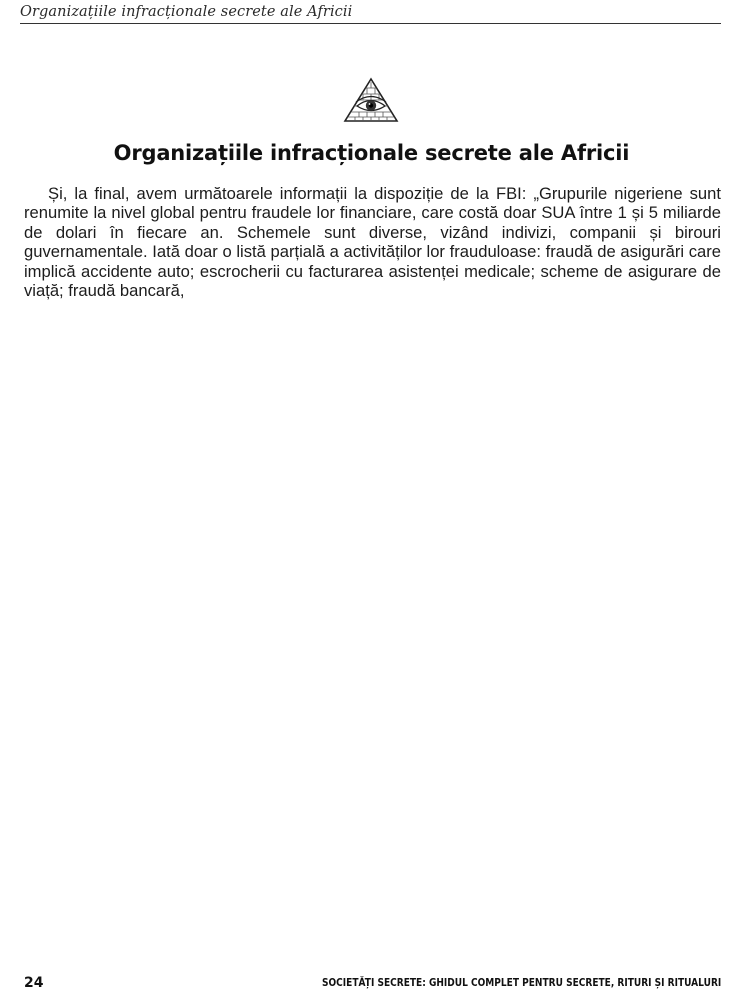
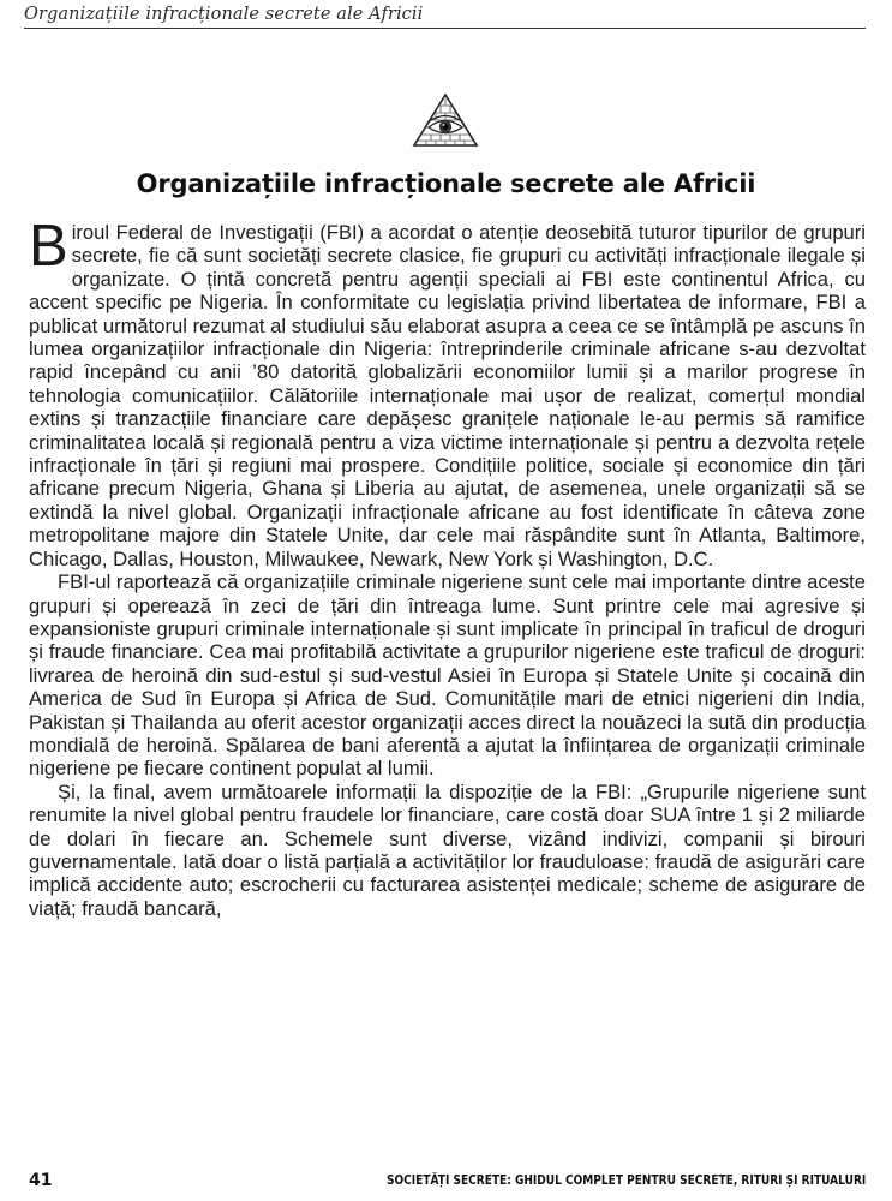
  Organizațiile infracționale secrete ale Africii
  Organizațiile infracționale secrete ale Africii
+ B
+ iroul Federal de Investigații (FBI) a acordat o atenție deosebită tuturor tipurilor de grupuri secrete, fie că sunt societăți secrete clasice, fie grupuri cu activități infracționale ilegale și organizate. O țintă concretă pentru agenții speciali ai FBI este continentul Africa, cu accent specific pe Nigeria. În conformitate cu legislația privind libertatea de informare, FBI a publicat următorul rezumat al studiului său elaborat asupra a ceea ce se întâmplă pe ascuns în lumea organizațiilor infracționale din Nigeria: întreprinderile criminale africane s-au dezvoltat rapid începând cu anii ’80 datorită globalizării economiilor lumii și a marilor progrese în tehnologia comunicațiilor. Călătoriile internaționale mai ușor de realizat, comerțul mondial extins și tranzacțiile financiare care depășesc granițele naționale le-au permis să ramifice criminalitatea locală și regională pentru a viza victime internaționale și pentru a dezvolta rețele infracționale în țări și regiuni mai prospere. Condițiile politice, sociale și economice din țări africane precum Nigeria, Ghana și Liberia au ajutat, de asemenea, unele organizații să se extindă la nivel global. Organizații infracționale africane au fost identificate în câteva zone metropolitane majore din Statele Unite, dar cele mai răspândite sunt în Atlanta, Baltimore, Chicago, Dallas, Houston, Milwaukee, Newark, New York și Washington, D.C.
+ FBI-ul raportează că organizațiile criminale nigeriene sunt cele mai importante dintre aceste grupuri și operează în zeci de țări din întreaga lume. Sunt printre cele mai agresive și expansioniste grupuri criminale internaționale și sunt implicate în principal în traficul de droguri și fraude financiare. Cea mai profitabilă activitate a grupurilor nigeriene este traficul de droguri: livrarea de heroină din sud-estul și sud-vestul Asiei în Europa și Statele Unite și cocaină din America de Sud în Europa și Africa de Sud. Comunitățile mari de etnici nigerieni din India, Pakistan și Thailanda au oferit acestor organizații acces direct la nouăzeci la sută din producția mondială de heroină. Spălarea de bani aferentă a ajutat la înființarea de organizații criminale nigeriene pe fiecare continent populat al lumii.
- Și, la final, avem următoarele informații la dispoziție de la FBI: „Grupurile nigeriene sunt renumite la nivel global pentru fraudele lor financiare, care costă doar SUA între 1 și 5 miliarde de dolari în fiecare an. Schemele sunt diverse, vizând indivizi, companii și birouri guvernamentale. Iată doar o listă parțială a activităților lor frauduloase: fraudă de asigurări care implică accidente auto; escrocherii cu facturarea asistenței medicale; scheme de asigurare de viață; fraudă bancară,
+ Și, la final, avem următoarele informații la dispoziție de la FBI: „Grupurile nigeriene sunt renumite la nivel global pentru fraudele lor financiare, care costă doar SUA între 1 și 2 miliarde de dolari în fiecare an. Schemele sunt diverse, vizând indivizi, companii și birouri guvernamentale. Iată doar o listă parțială a activităților lor frauduloase: fraudă de asigurări care implică accidente auto; escrocherii cu facturarea asistenței medicale; scheme de asigurare de viață; fraudă bancară,
- 24
+ 41
  SOCIETĂȚI SECRETE: GHIDUL COMPLET PENTRU SECRETE, RITURI ȘI RITUALURI
